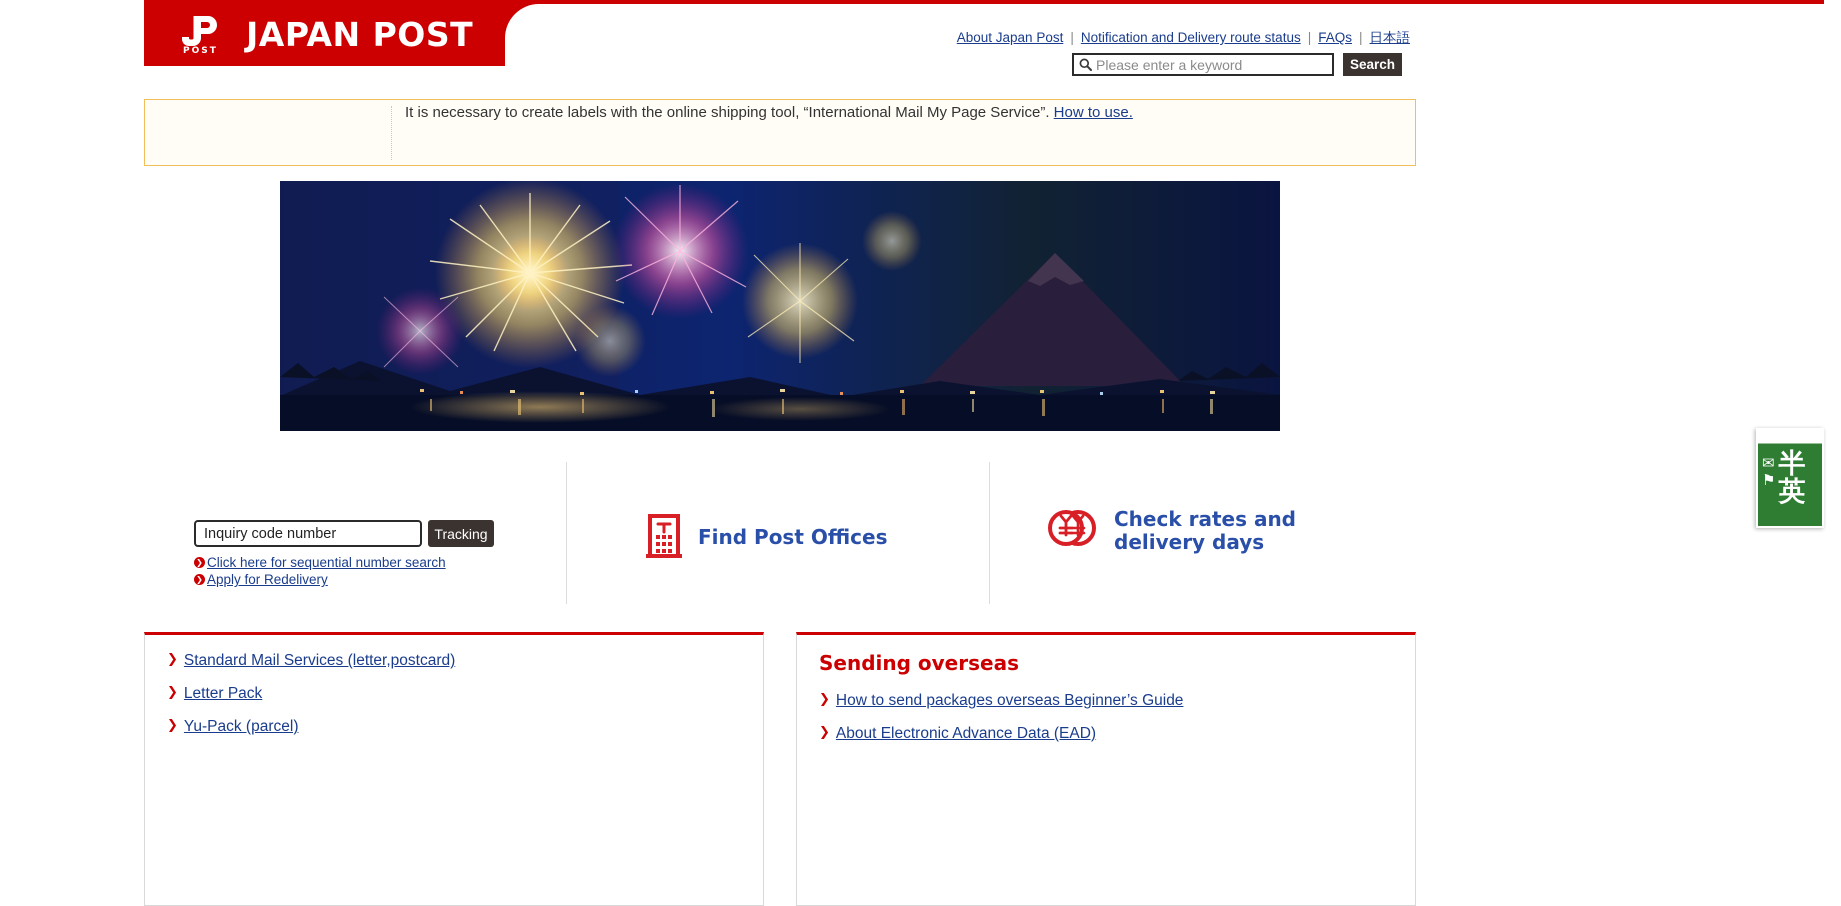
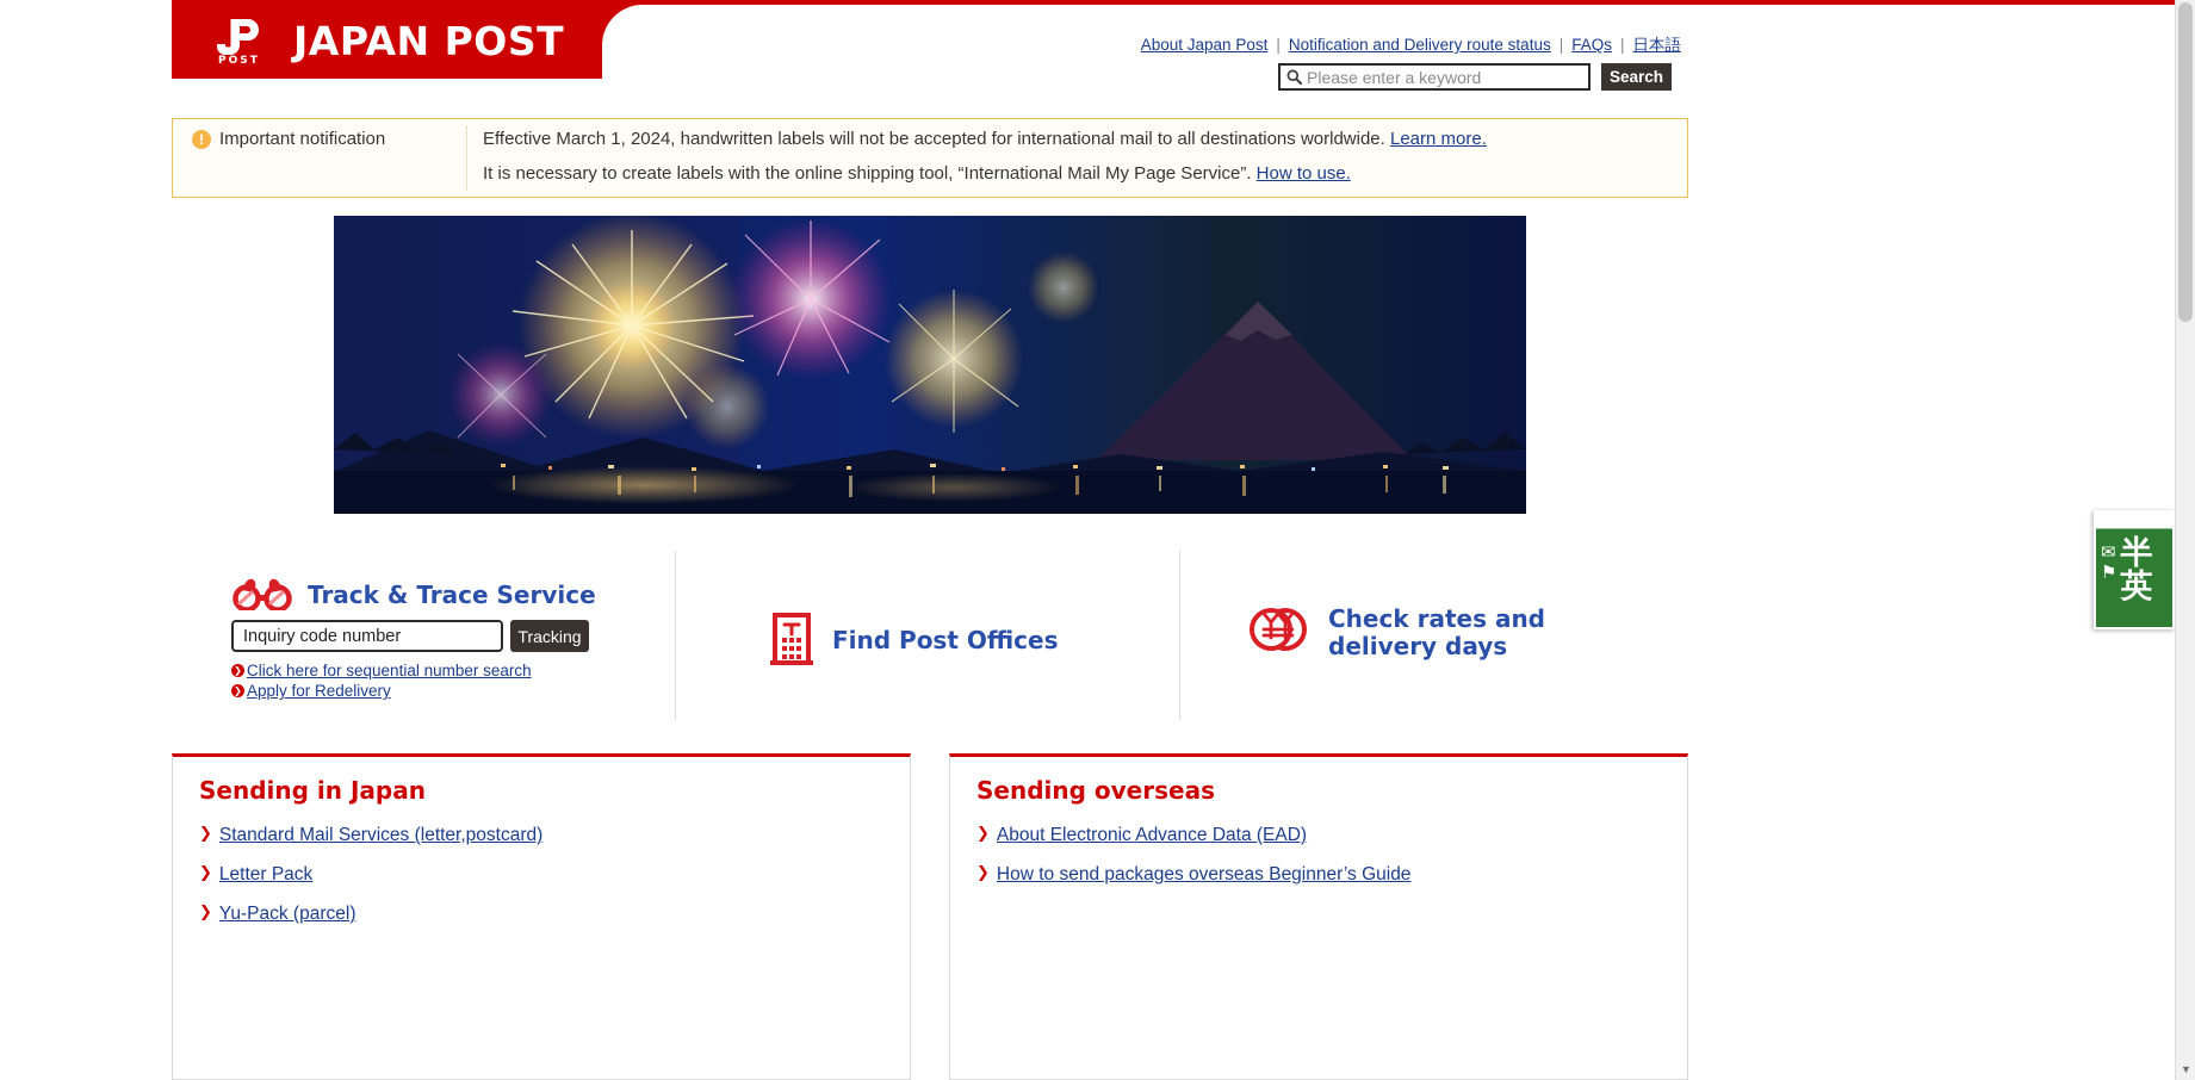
  POST
  JAPAN POST
  About Japan Post | Notification and Delivery route status | FAQs | 日本語
  Please enter a keyword
  Search
+ !
+ Important notification
+ Effective March 1, 2024, handwritten labels will not be accepted for international mail to all destinations worldwide. Learn more.
  It is necessary to create labels with the online shipping tool, “International Mail My Page Service”. How to use.
+ Track & Trace Service
  Inquiry code number
  Tracking
  ❯
  Click here for sequential number search
  ❯
  Apply for Redelivery
  Find Post Offices
  Check rates and
  delivery days
+ Sending in Japan
  ❯
  Standard Mail Services (letter,postcard)
  ❯
  Letter Pack
  ❯
  Yu-Pack (parcel)
  Sending overseas
  ❯
- How to send packages overseas Beginner’s Guide
+ About Electronic Advance Data (EAD)
  ❯
- About Electronic Advance Data (EAD)
+ How to send packages overseas Beginner’s Guide
  ✉
  ⚑
  半
  英
+ ▼
